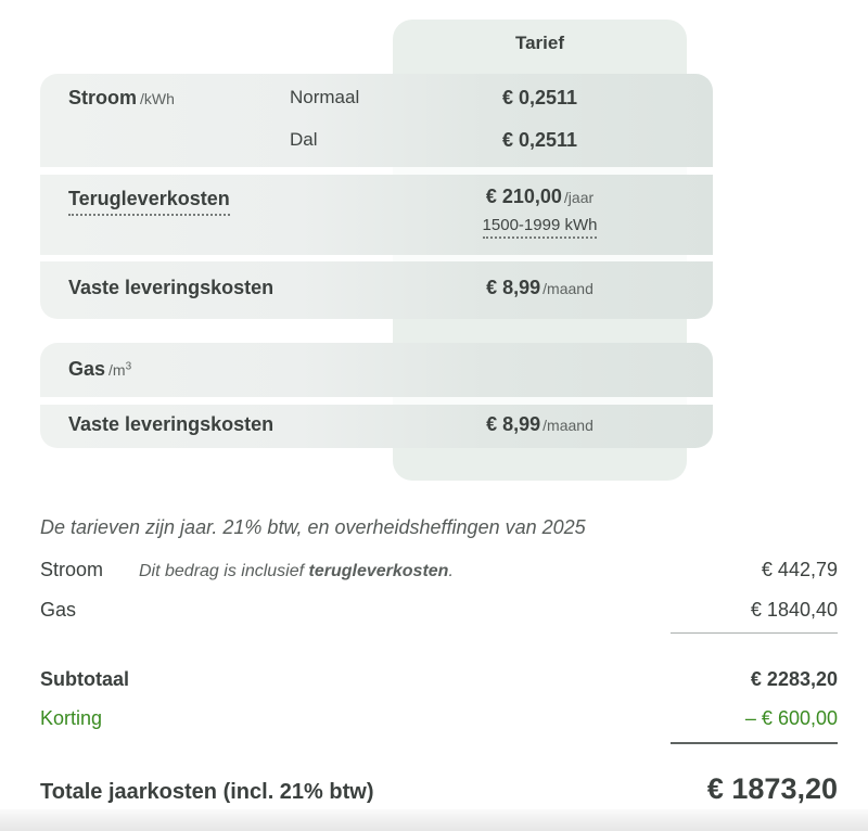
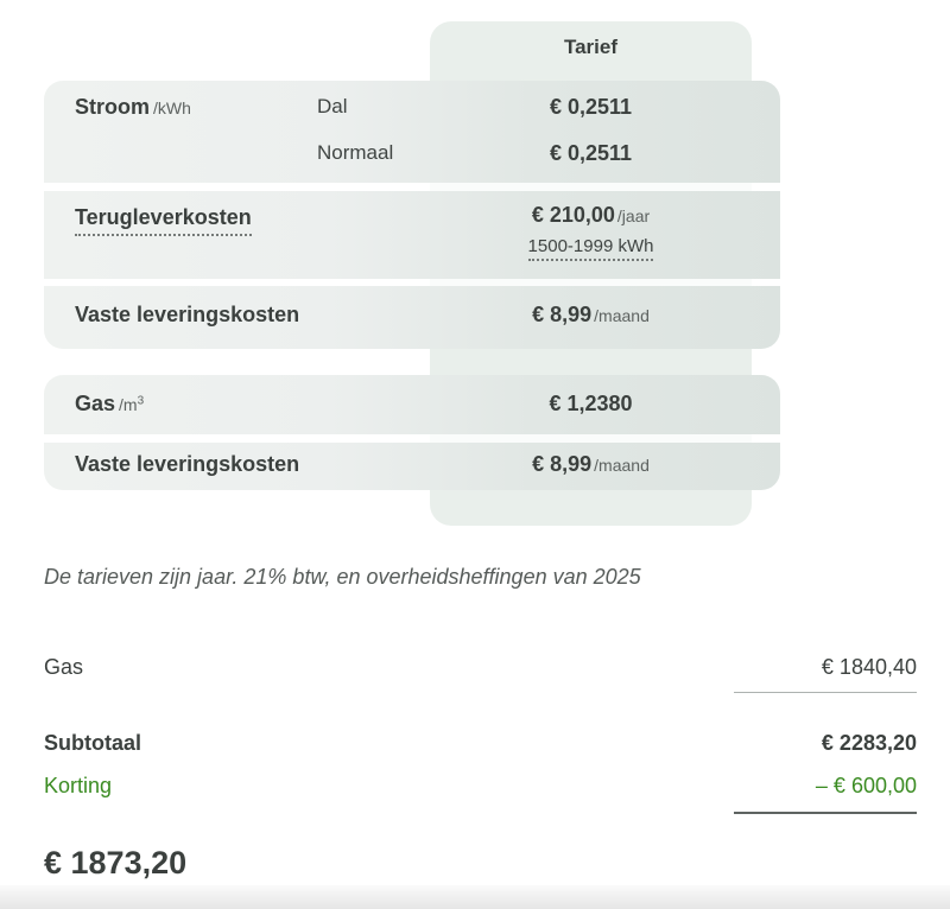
  Tarief
  Stroom /kWh
- Normaal
+ Dal
  € 0,2511
- Dal
+ Normaal
  € 0,2511
  Terugleverkosten
  € 210,00 /jaar
  1500-1999 kWh
  Vaste leveringskosten
  € 8,99 /maand
  Gas /m3
+ € 1,2380
  Vaste leveringskosten
  € 8,99 /maand
  De tarieven zijn jaar. 21% btw, en overheidsheffingen van 2025
- Stroom
- Dit bedrag is inclusief terugleverkosten.
- € 442,79
  Gas
  € 1840,40
  Subtotaal
  € 2283,20
  Korting
  – € 600,00
- Totale jaarkosten (incl. 21% btw)
  € 1873,20
